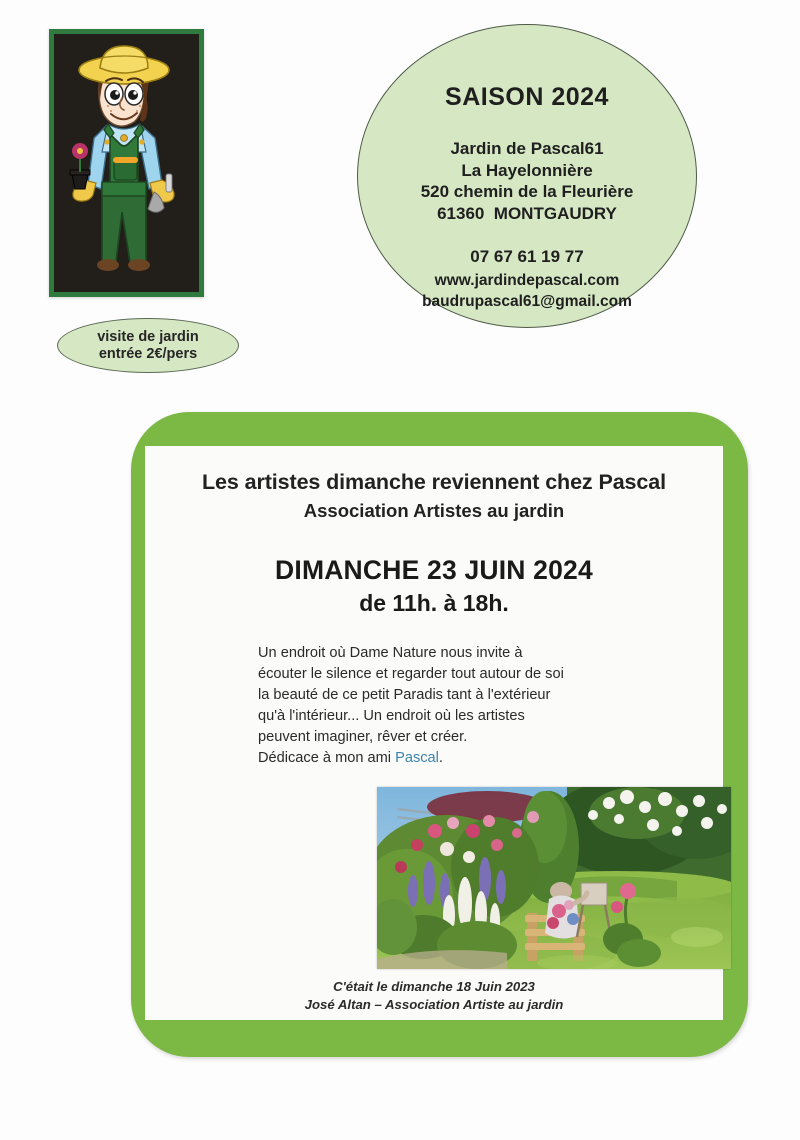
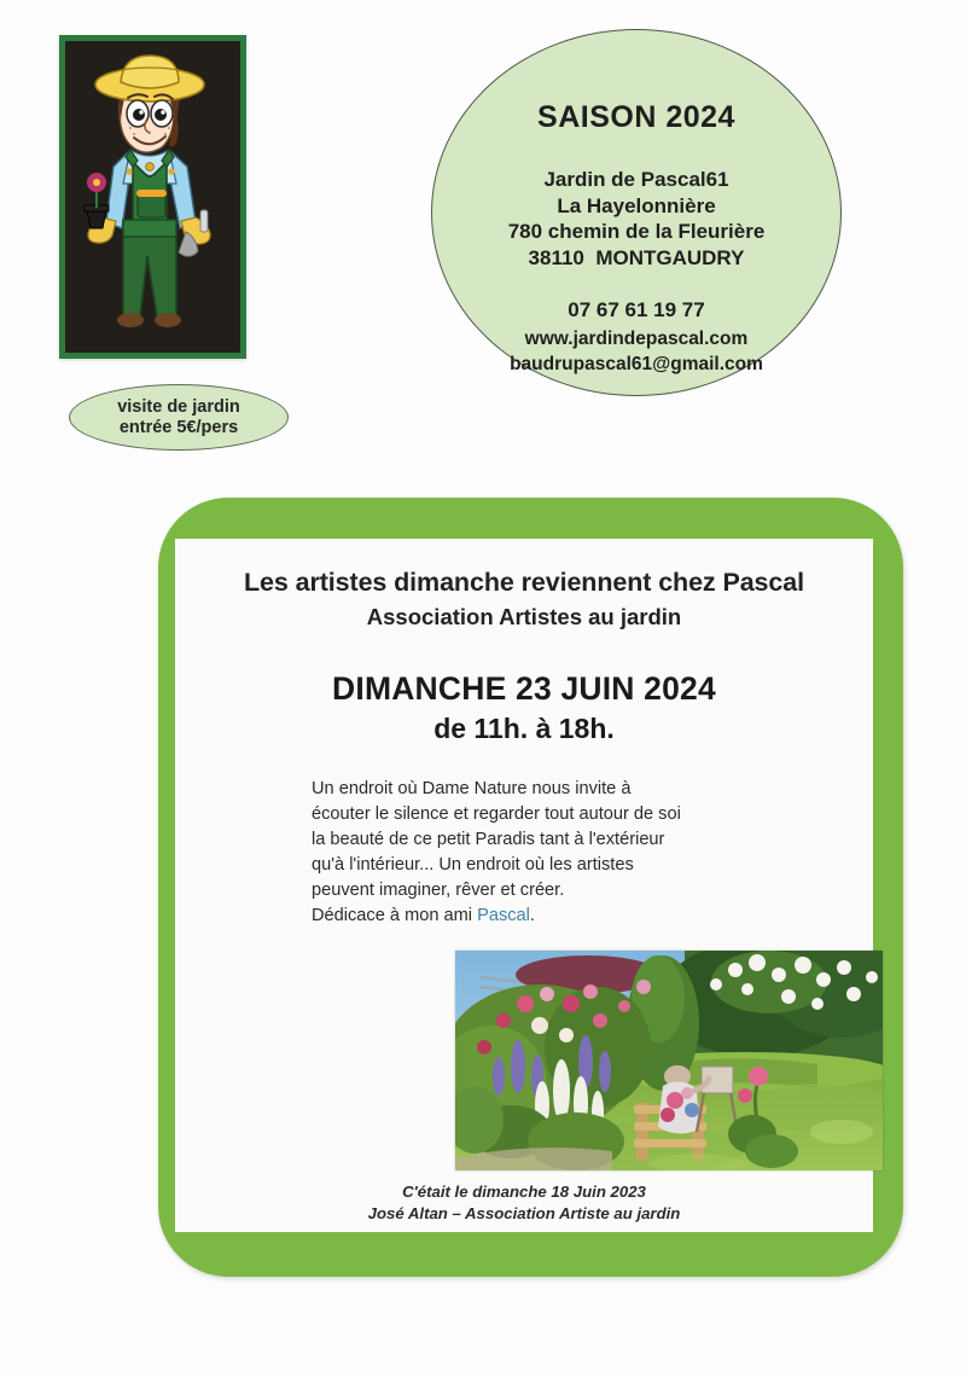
  visite de jardin
- entrée 2€/pers
+ entrée 5€/pers
  SAISON 2024
  Jardin de Pascal61
  La Hayelonnière
- 520 chemin de la Fleurière
+ 780 chemin de la Fleurière
- 61360 MONTGAUDRY
+ 38110 MONTGAUDRY
  07 67 61 19 77
  www.jardindepascal.com
  baudrupascal61@gmail.com
  Les artistes dimanche reviennent chez Pascal
  Association Artistes au jardin
  DIMANCHE 23 JUIN 2024
  de 11h. à 18h.
  Un endroit où Dame Nature nous invite à
  écouter le silence et regarder tout autour de soi
  la beauté de ce petit Paradis tant à l'extérieur
  qu'à l'intérieur... Un endroit où les artistes
  peuvent imaginer, rêver et créer.
  Dédicace à mon ami Pascal.
  C'était le dimanche 18 Juin 2023
  José Altan – Association Artiste au jardin
